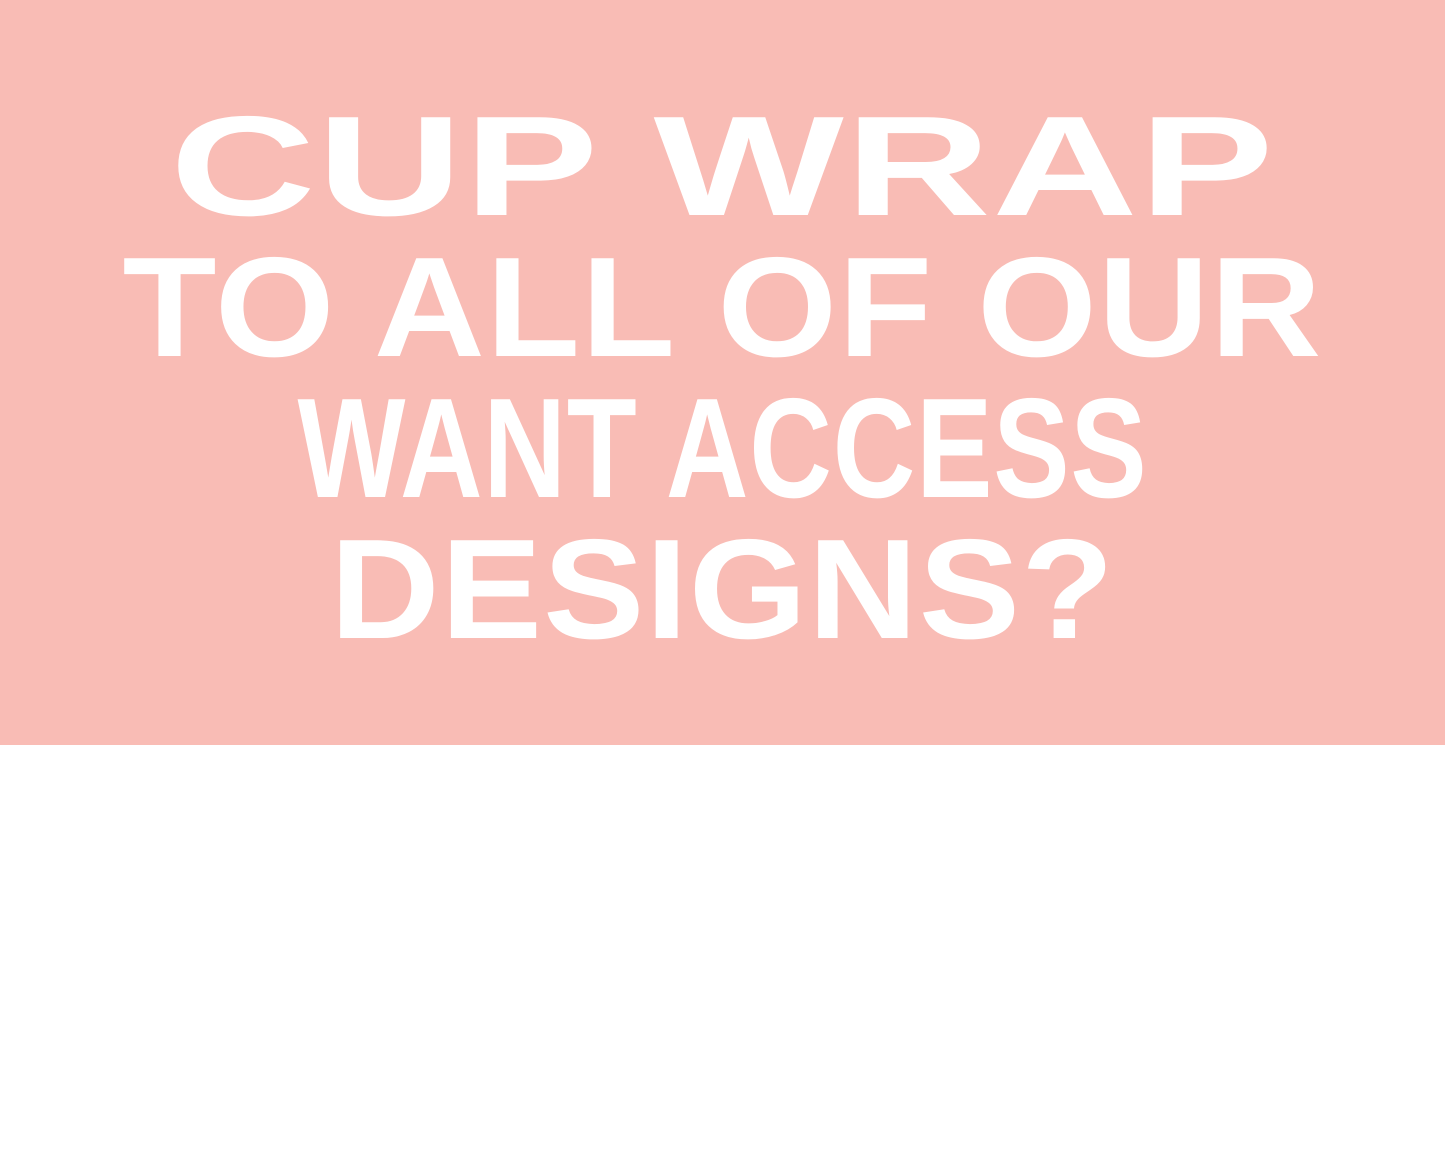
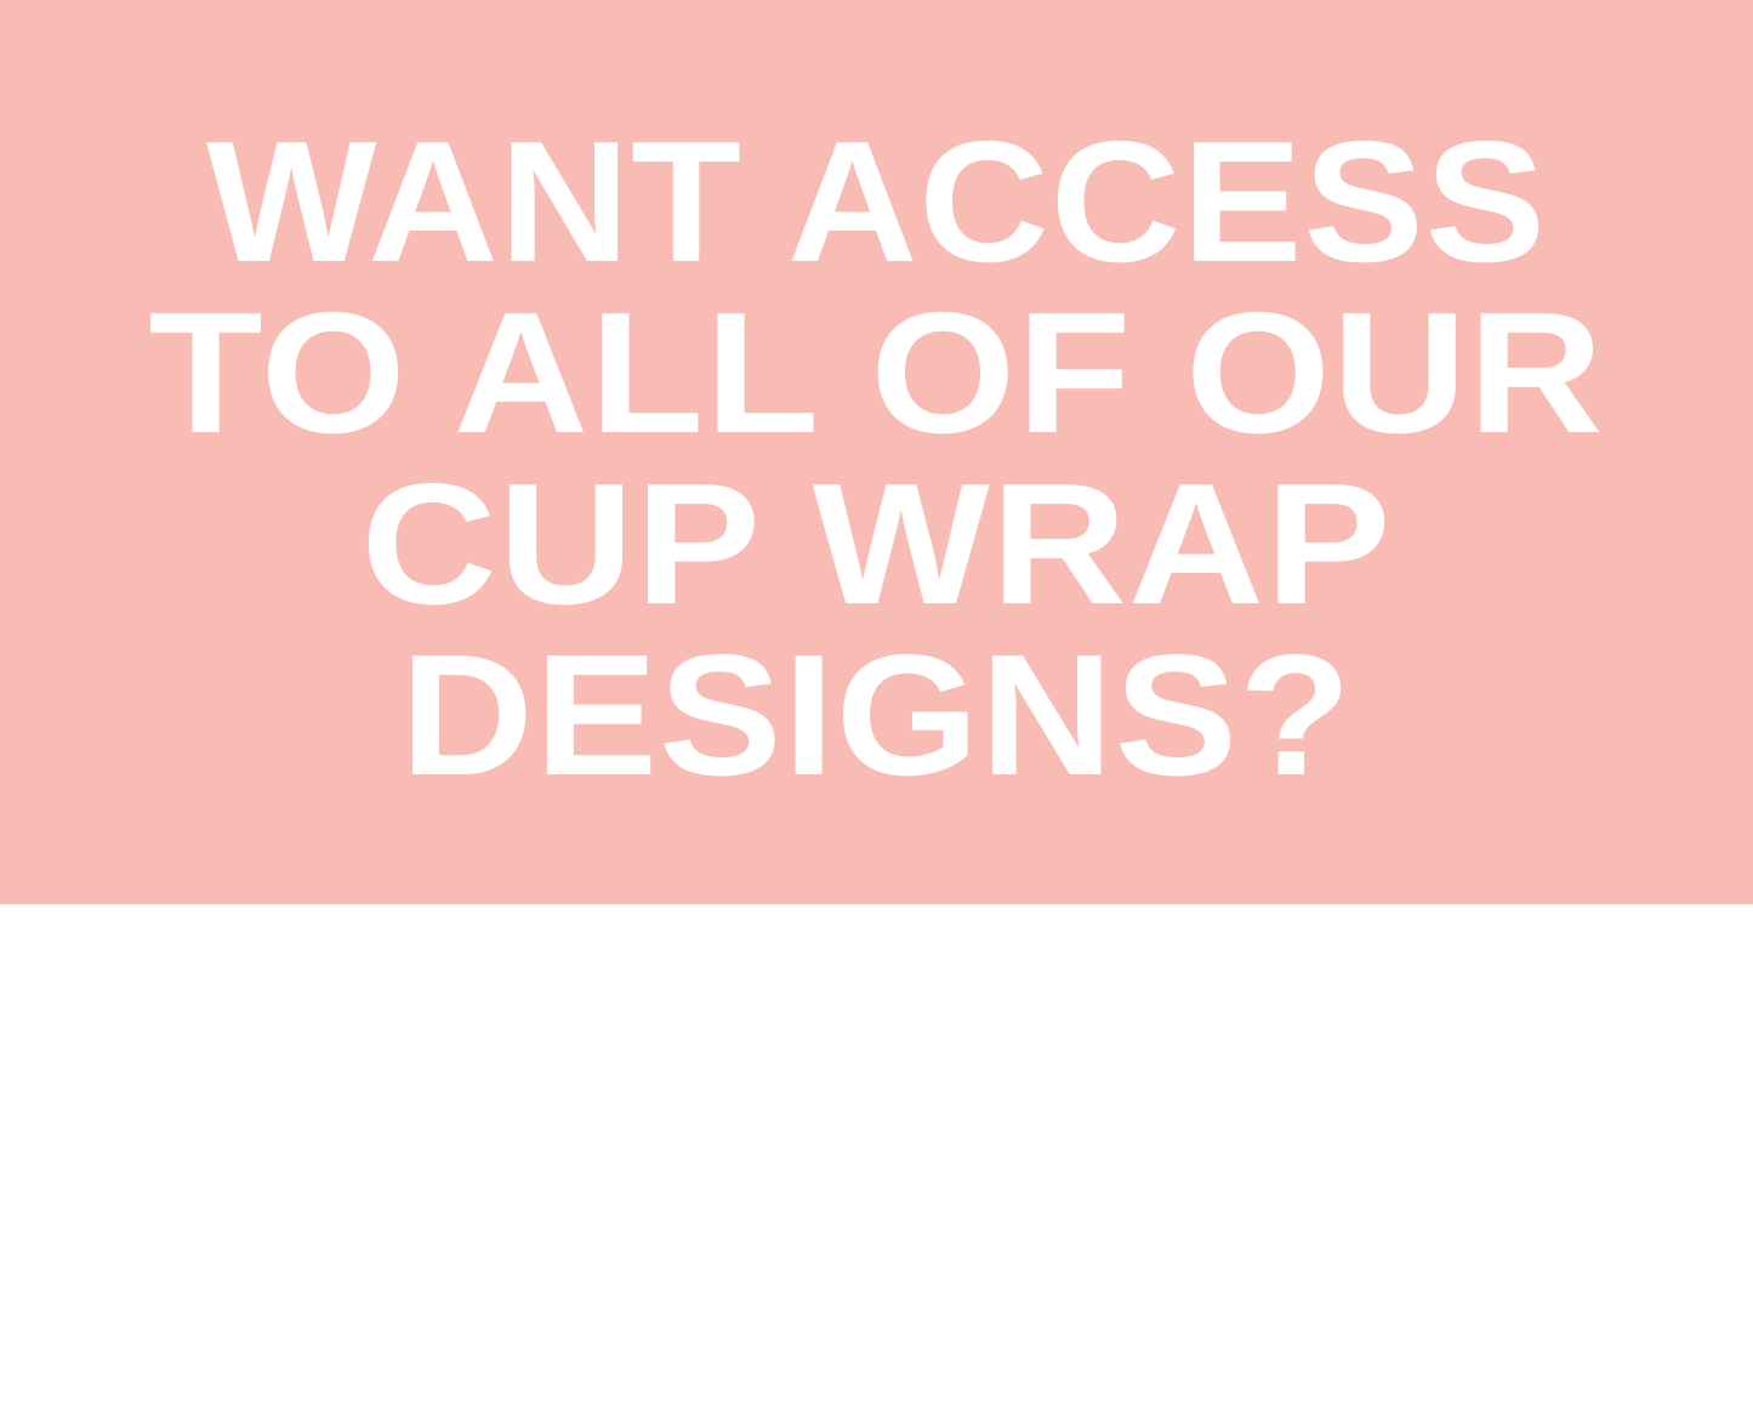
- CUP WRAP
+ WANT ACCESS
  TO ALL OF OUR
- WANT ACCESS
+ CUP WRAP
  DESIGNS?
